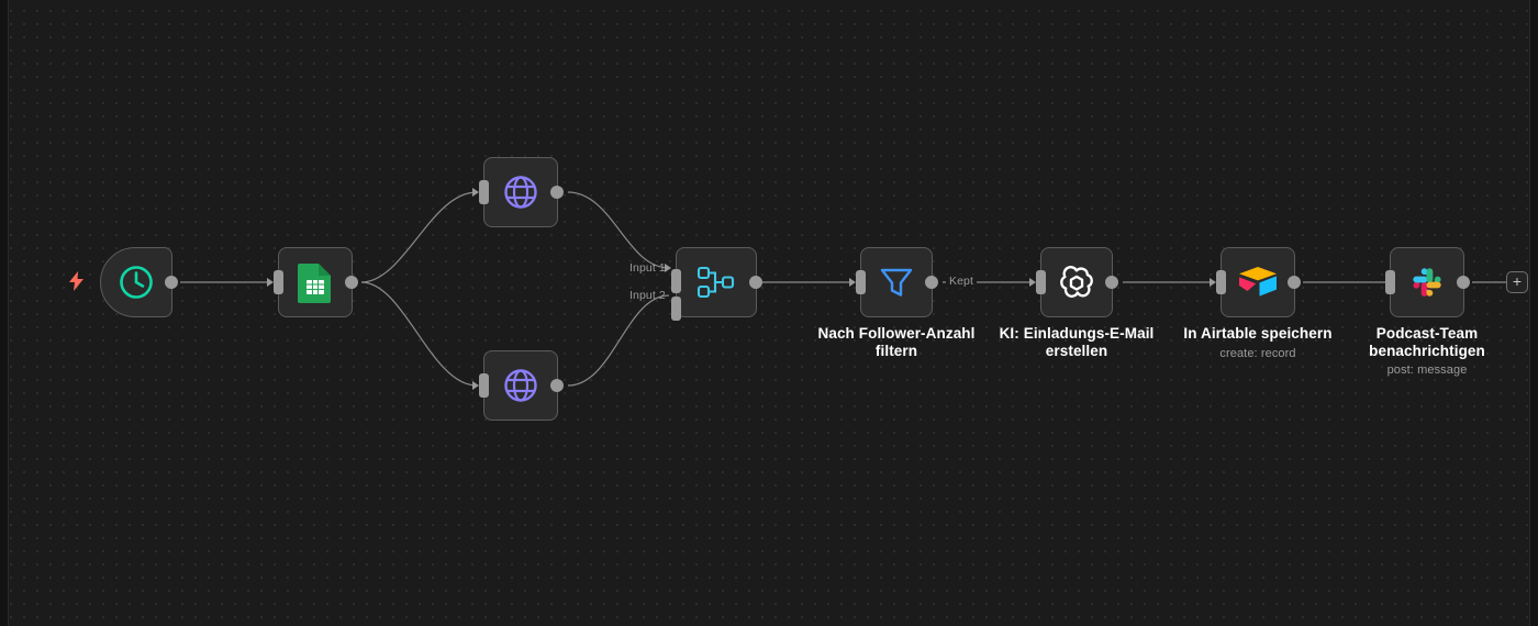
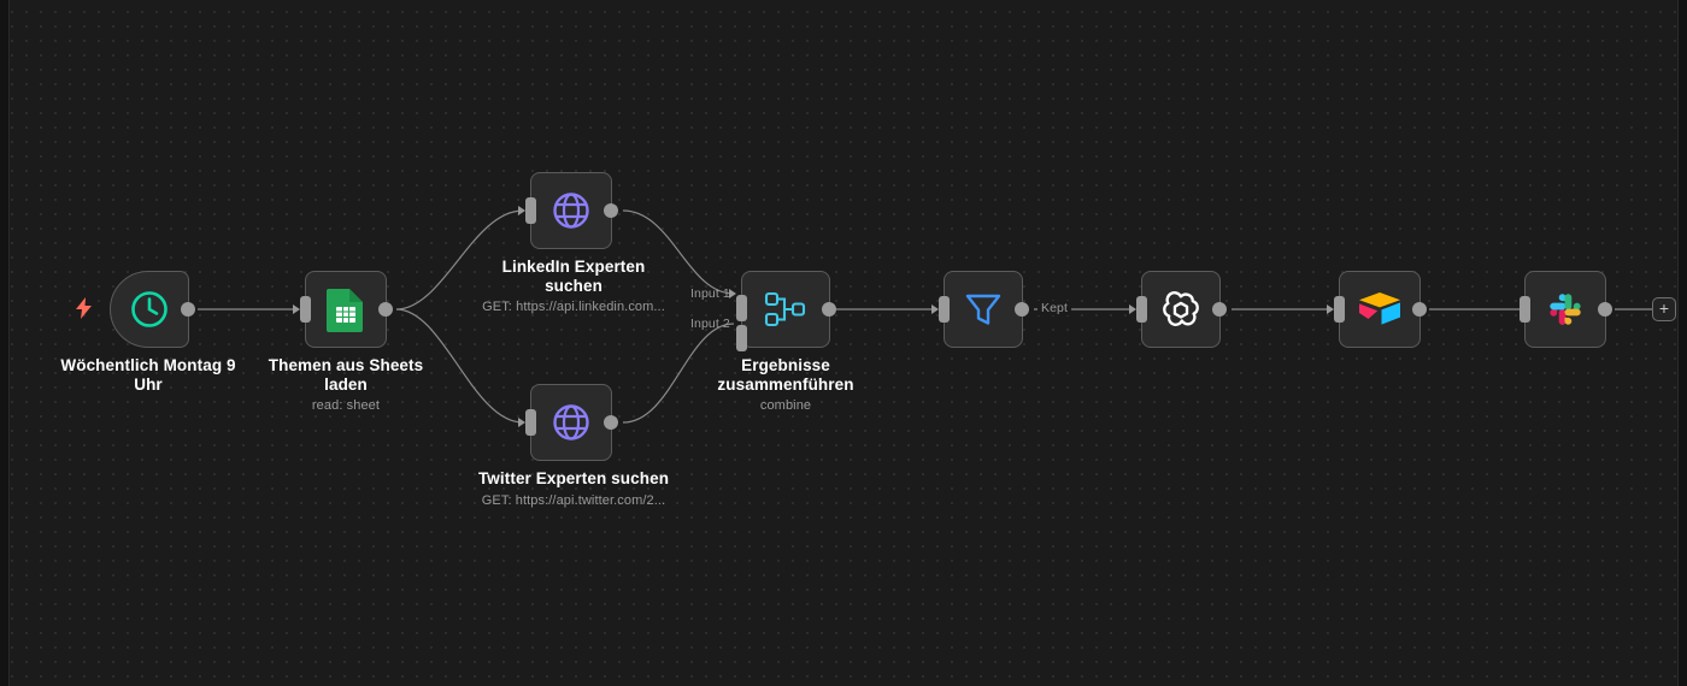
+ Wöchentlich Montag 9
+ Uhr
+ Themen aus Sheets
+ laden
+ read: sheet
+ LinkedIn Experten
+ suchen
+ GET: https://api.linkedin.com...
+ Twitter Experten suchen
+ GET: https://api.twitter.com/2...
  Input 1
  Input 2
+ Ergebnisse
+ zusammenführen
+ combine
  Kept
- Nach Follower-Anzahl
- filtern
- KI: Einladungs-E-Mail
- erstellen
- In Airtable speichern
- create: record
- Podcast-Team
- benachrichtigen
- post: message
  +
